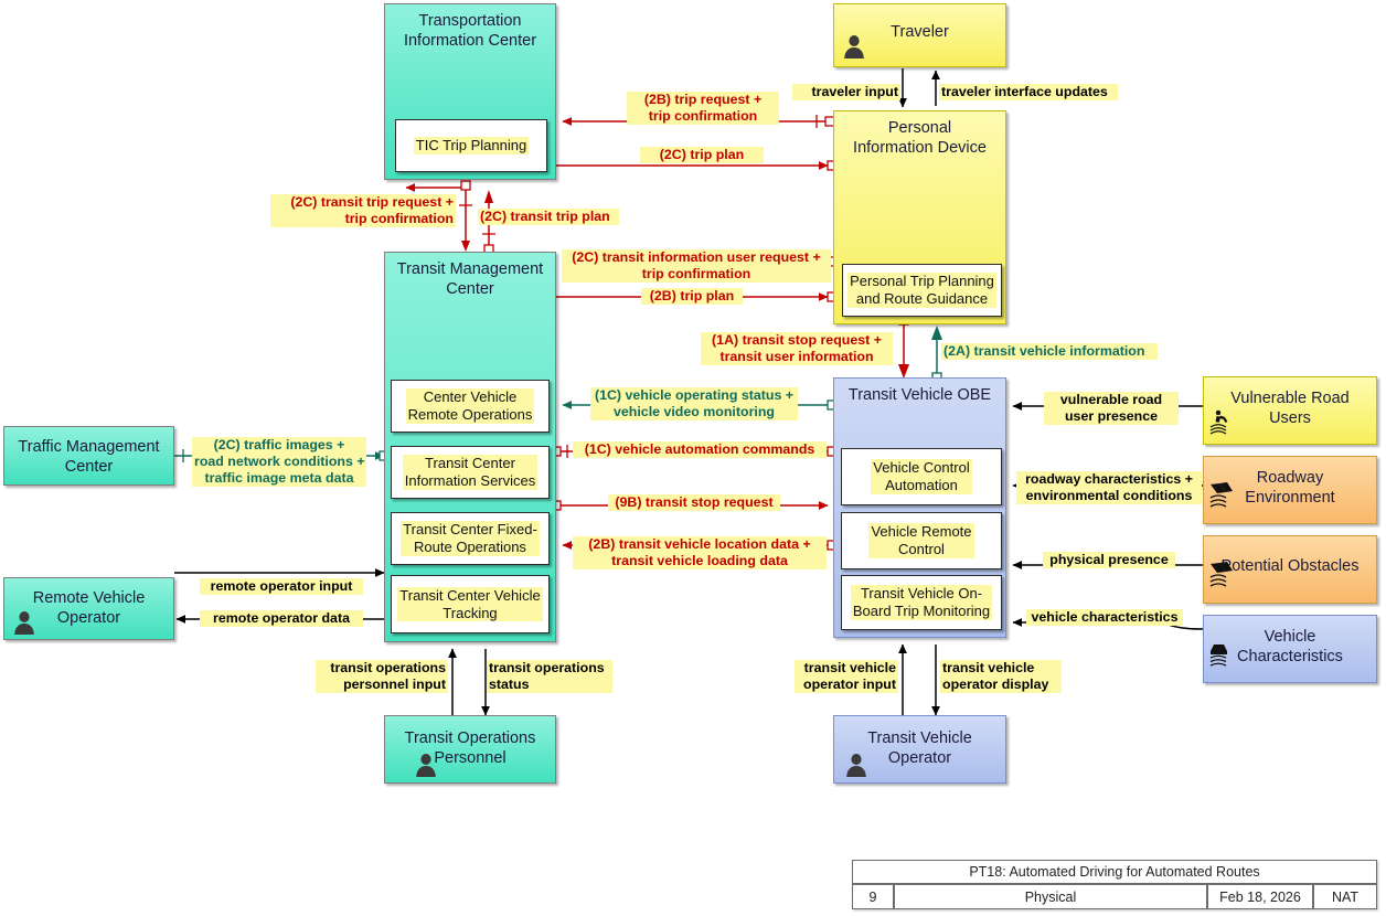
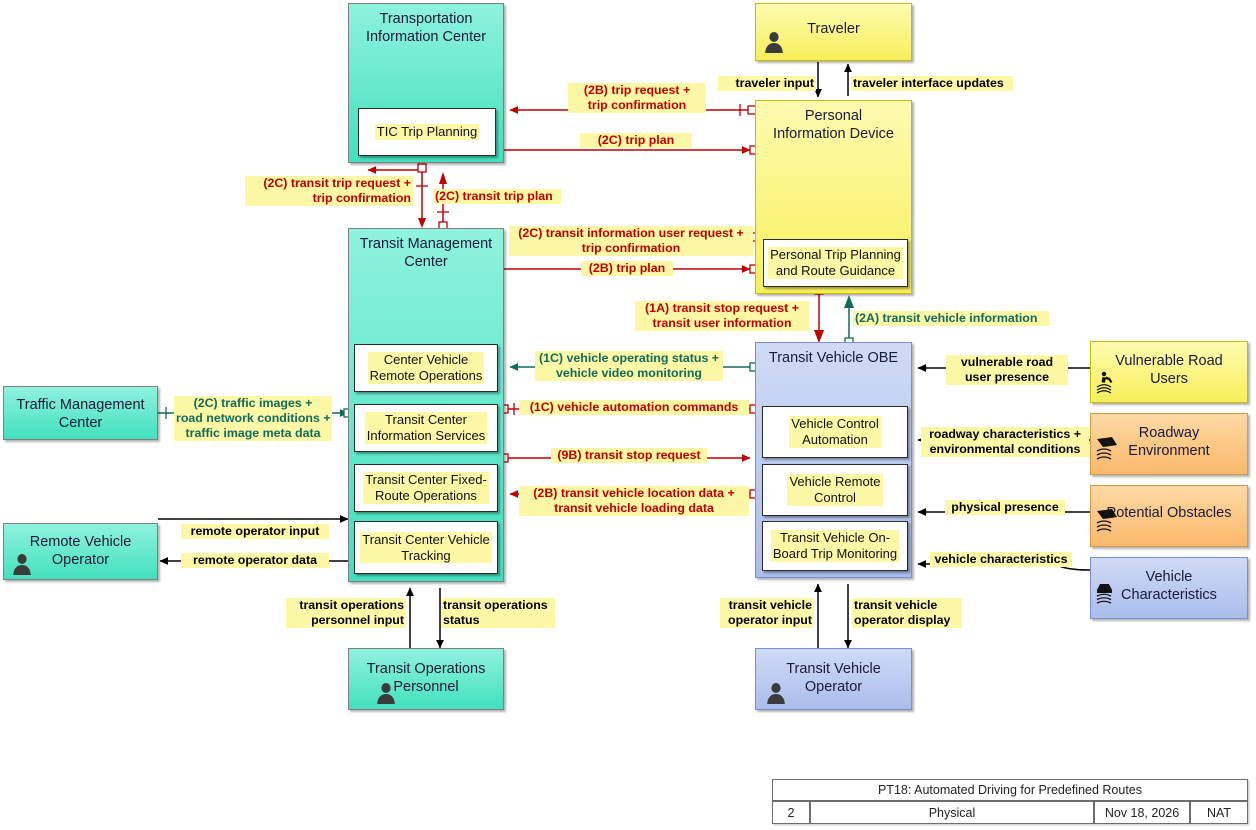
  Transportation
  Information Center
  TIC Trip Planning
  Traveler
  Personal
  Information Device
  Personal Trip Planning
  and Route Guidance
  Transit Management
  Center
  Center Vehicle
  Remote Operations
  Transit Center
  Information Services
  Transit Center Fixed-
  Route Operations
  Transit Center Vehicle
  Tracking
  Transit Vehicle OBE
  Vehicle Control
  Automation
  Vehicle Remote
  Control
  Transit Vehicle On-
  Board Trip Monitoring
  Traffic Management
  Center
  Remote Vehicle
  Operator
  Transit Operations
  Personnel
  Transit Vehicle
  Operator
  Vulnerable Road
  Users
  Roadway
  Environment
  otential Obstacles
  Vehicle
  Characteristics
  (2B) trip request +
  trip confirmation
  (2C) trip plan
  (2C) transit trip request +
  trip confirmation
  (2C) transit trip plan
  (2C) transit information user request +
  trip confirmation
  (2B) trip plan
  (1A) transit stop request +
  transit user information
  (2A) transit vehicle information
  (1C) vehicle operating status +
  vehicle video monitoring
  (1C) vehicle automation commands
  (9B) transit stop request
  (2B) transit vehicle location data +
  transit vehicle loading data
  (2C) traffic images +
  road network conditions +
  traffic image meta data
  remote operator input
  remote operator data
  traveler input
  traveler interface updates
  transit operations
  personnel input
  transit operations
  status
  transit vehicle
  operator input
  transit vehicle
  operator display
  vulnerable road
  user presence
  roadway characteristics +
  environmental conditions
  physical presence
  vehicle characteristics
- PT18: Automated Driving for Automated Routes
+ PT18: Automated Driving for Predefined Routes
- 9
+ 2
  Physical
- Feb 18, 2026
+ Nov 18, 2026
  NAT
